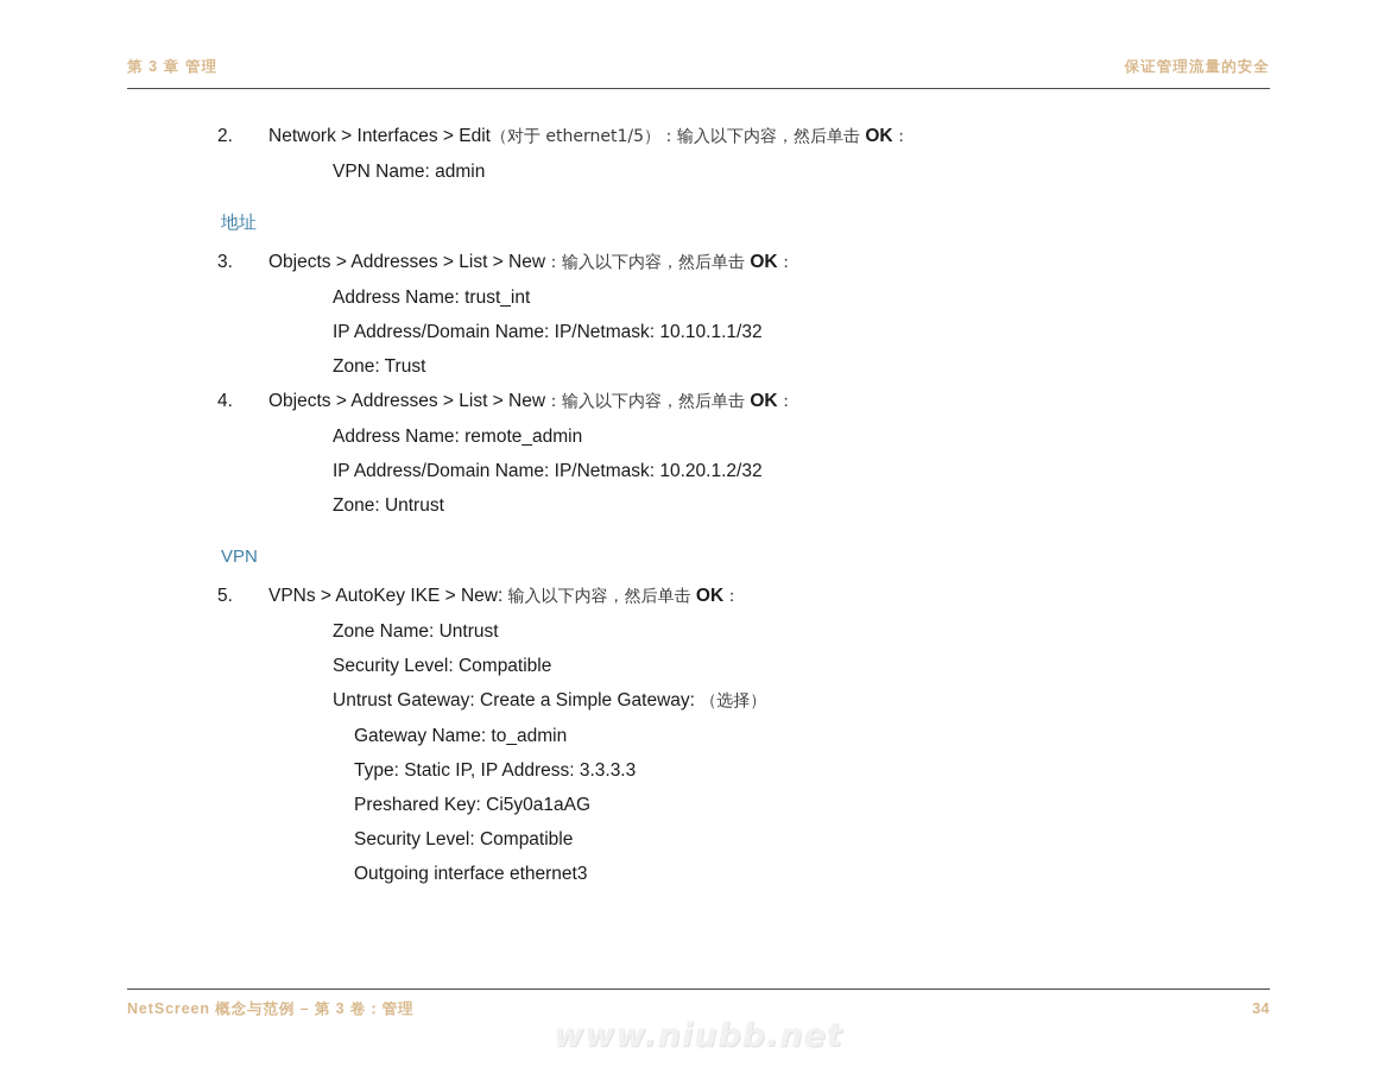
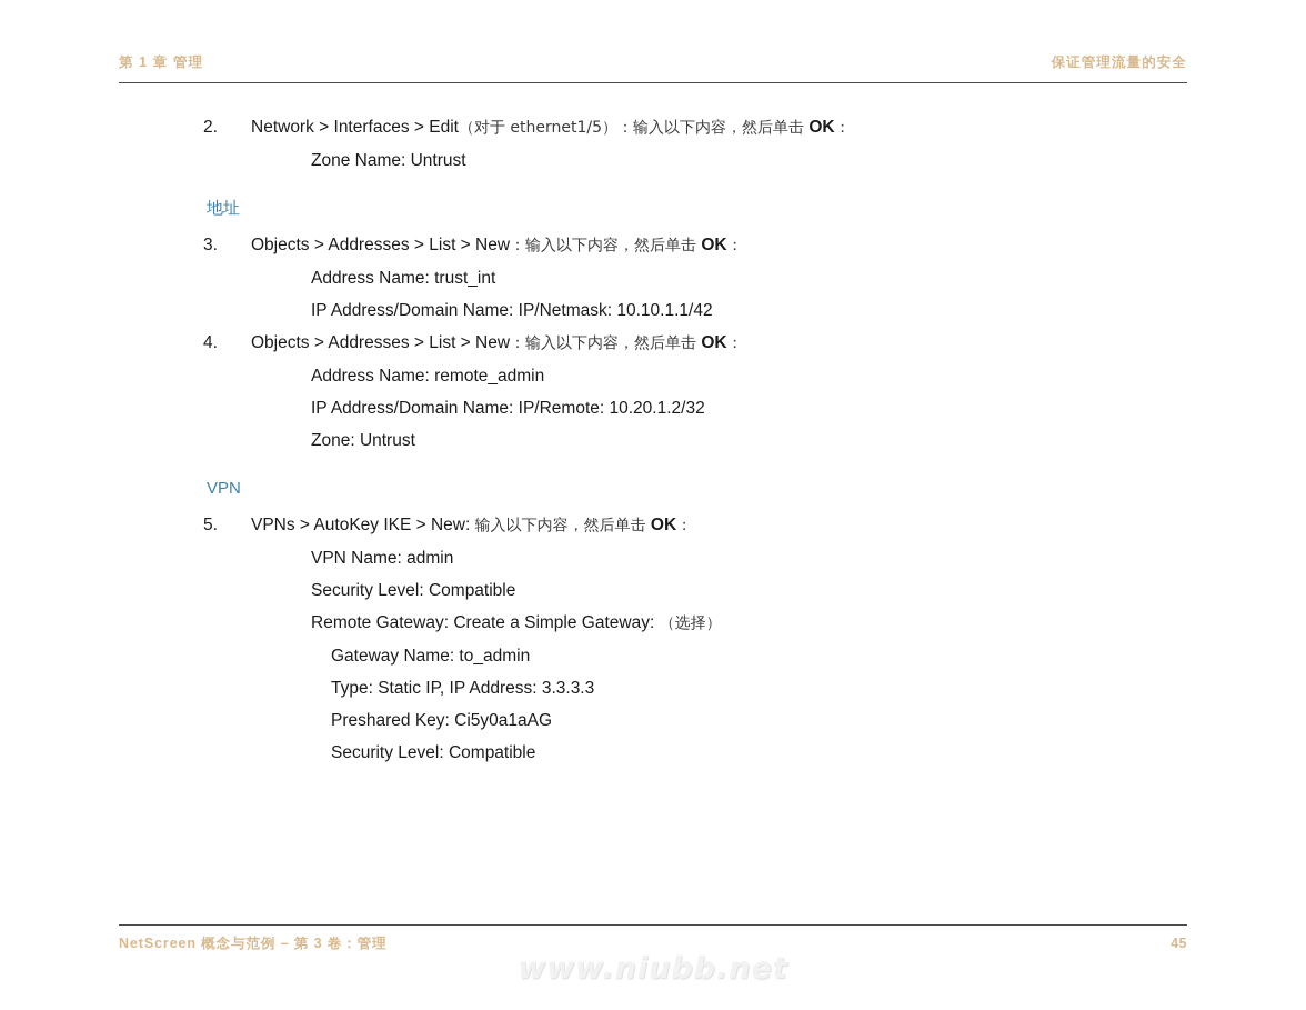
- 第 3 章 管理
+ 第 1 章 管理
  保证管理流量的安全
  2.
  Network > Interfaces > Edit（对于 ethernet1/5）：输入以下内容，然后单击 OK：
- VPN Name: admin
+ Zone Name: Untrust
  地址
  3.
  Objects > Addresses > List > New：输入以下内容，然后单击 OK：
  Address Name: trust_int
- IP Address/Domain Name: IP/Netmask: 10.10.1.1/32
+ IP Address/Domain Name: IP/Netmask: 10.10.1.1/42
- Zone: Trust
  4.
  Objects > Addresses > List > New：输入以下内容，然后单击 OK：
  Address Name: remote_admin
- IP Address/Domain Name: IP/Netmask: 10.20.1.2/32
+ IP Address/Domain Name: IP/Remote: 10.20.1.2/32
  Zone: Untrust
  VPN
  5.
  VPNs > AutoKey IKE > New: 输入以下内容，然后单击 OK：
- Zone Name: Untrust
+ VPN Name: admin
  Security Level: Compatible
- Untrust Gateway: Create a Simple Gateway: （选择）
+ Remote Gateway: Create a Simple Gateway: （选择）
  Gateway Name: to_admin
  Type: Static IP, IP Address: 3.3.3.3
  Preshared Key: Ci5y0a1aAG
  Security Level: Compatible
- Outgoing interface ethernet3
  NetScreen 概念与范例 – 第 3 卷：管理
- 34
+ 45
  www.niubb.net
